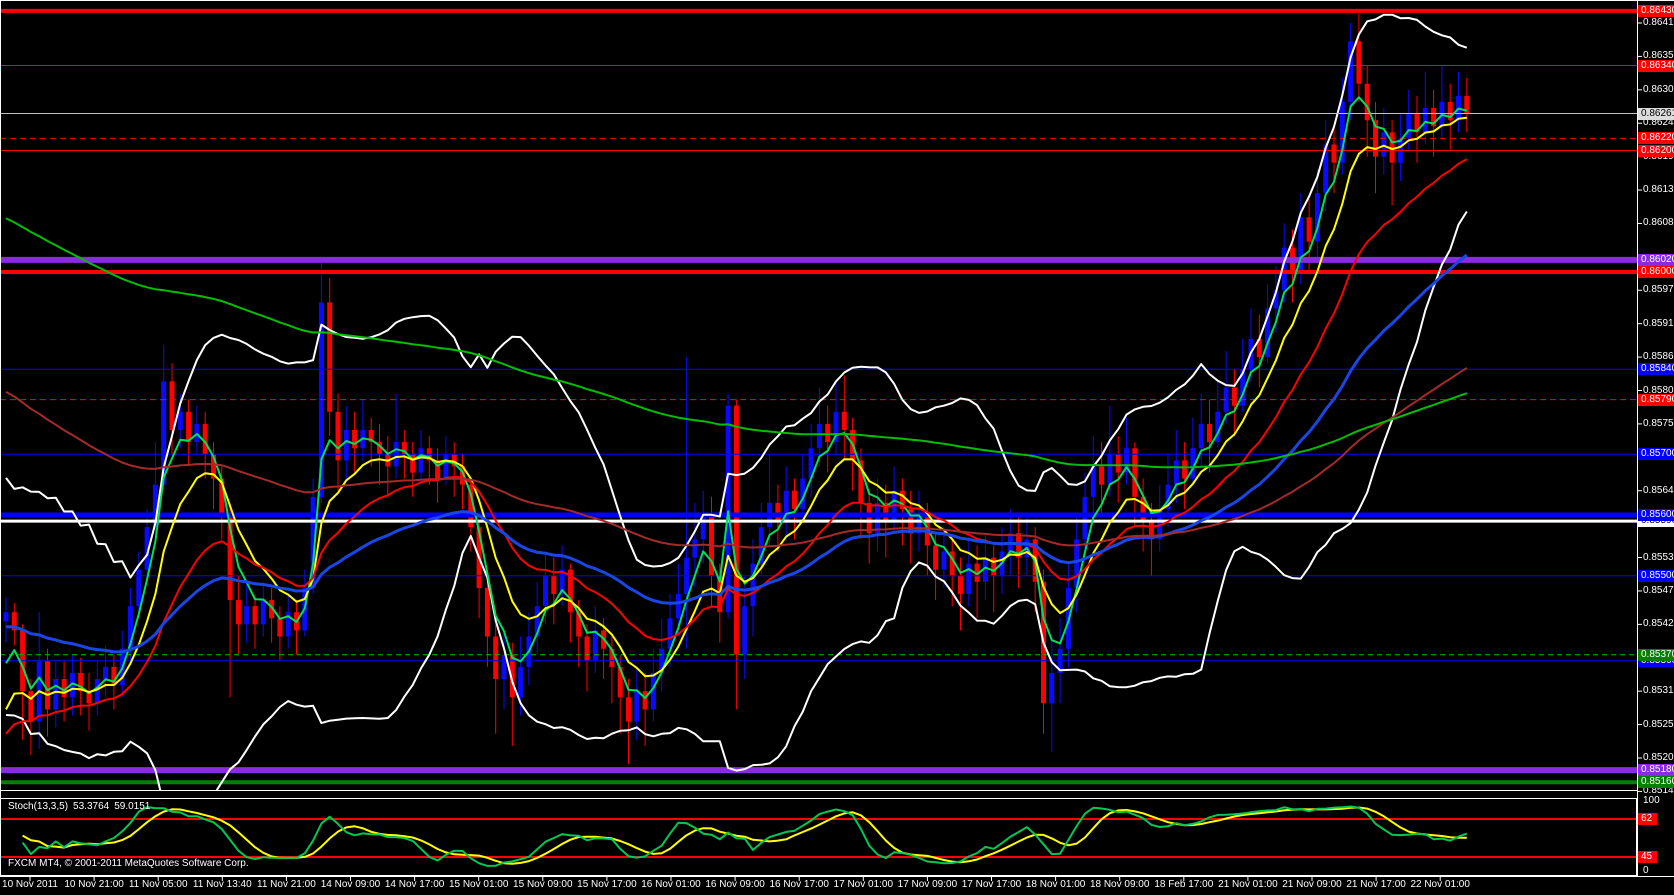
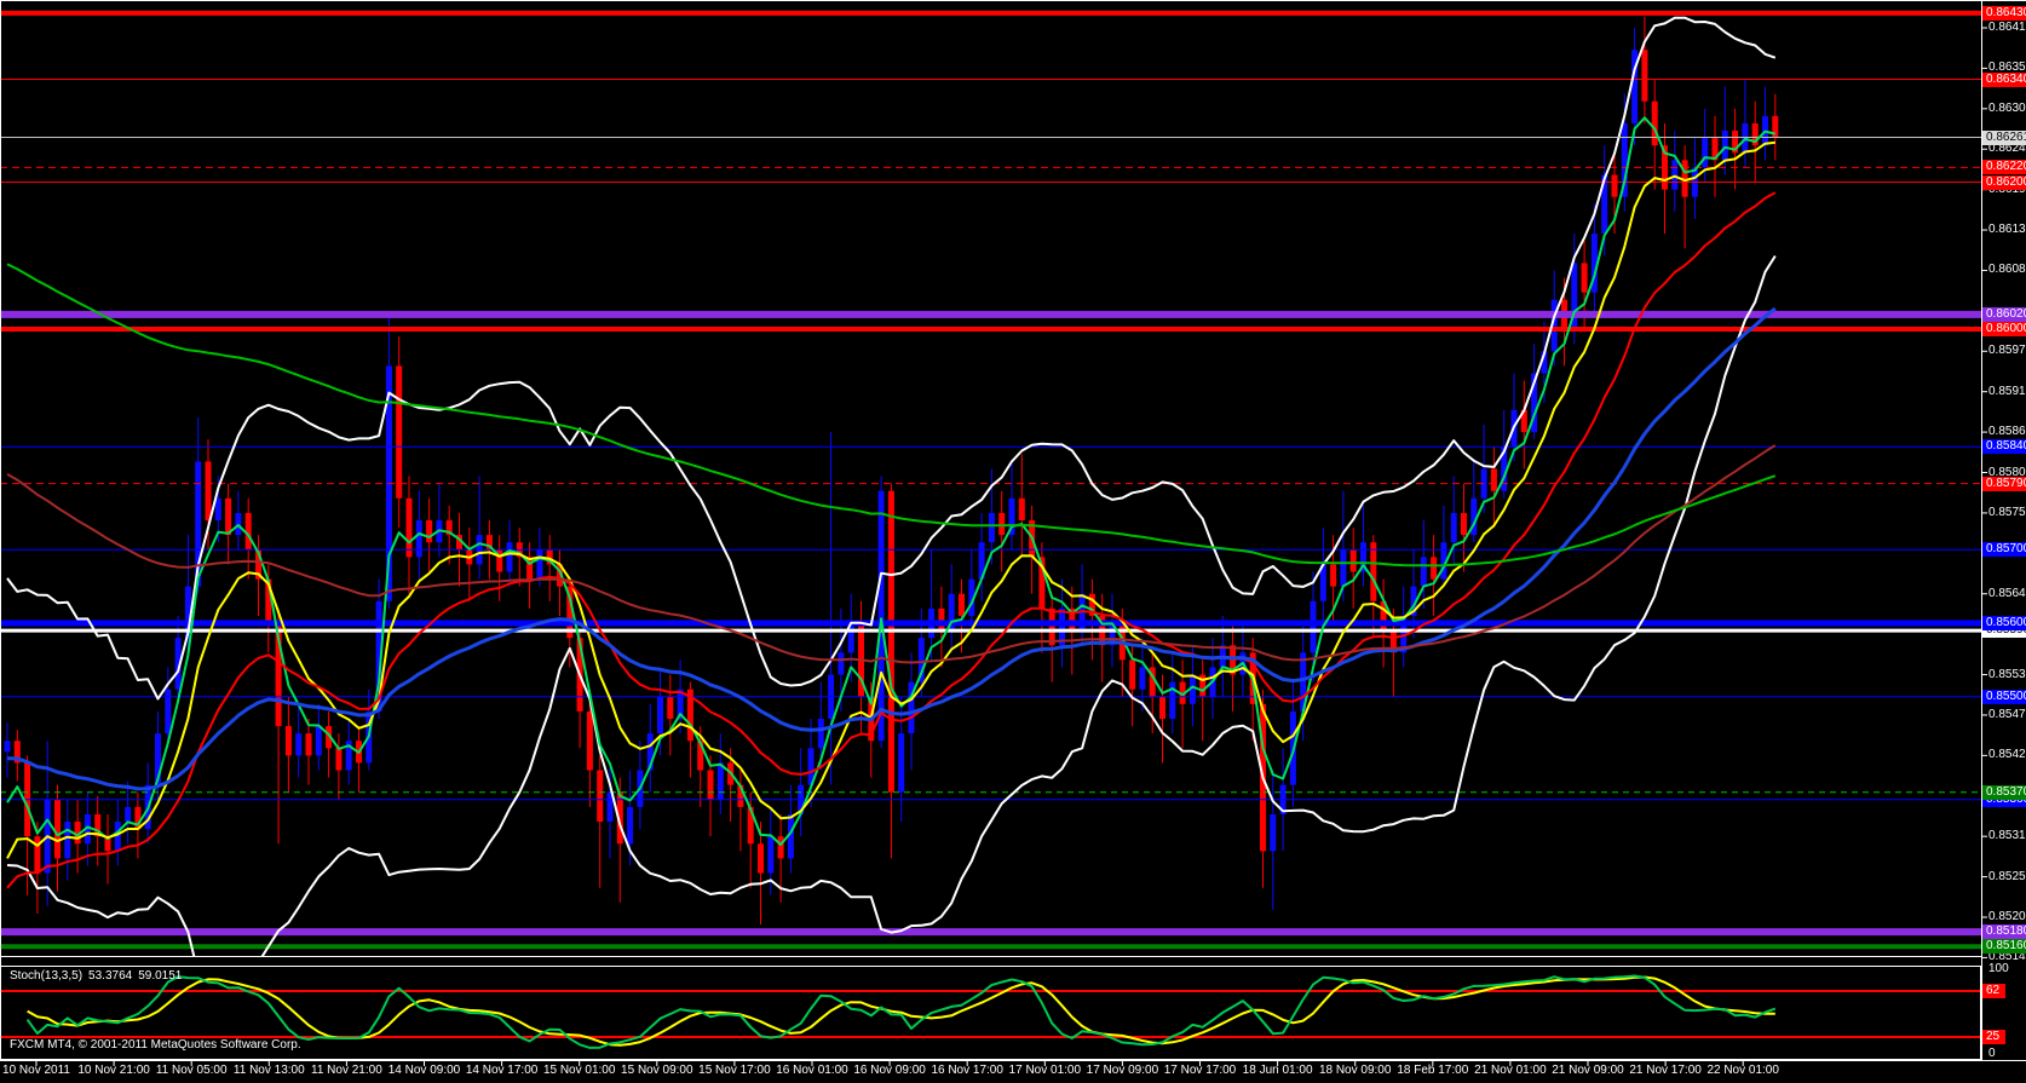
  0.8641
  0.8635
  0.8630
  0.8624
  0.8613
  0.8608
  0.8597
  0.8591
  0.8586
  0.8580
  0.8575
  0.8564
  0.8553
  0.8547
  0.8542
  0.8531
  0.8525
  0.8520
  0.8514
  0.8516
  0.8518
  0.8537
  0.8550
  0.8560
  0.8570
  0.8579
  0.8584
  0.8600
  0.8602
  0.8620
  0.8622
  0.8634
  0.8643
  0.8626
  100
  0
  62
- 45
+ 25
  10 Nov 2011
  10 Nov 21:00
  11 Nov 05:00
- 11 Nov 13:40
+ 11 Nov 13:00
  11 Nov 21:00
  14 Nov 09:00
  14 Nov 17:00
  15 Nov 01:00
  15 Nov 09:00
  15 Nov 17:00
  16 Nov 01:00
  16 Nov 09:00
  16 Nov 17:00
  17 Nov 01:00
  17 Nov 09:00
  17 Nov 17:00
- 18 Nov 01:00
+ 18 Jun 01:00
  18 Nov 09:00
  18 Feb 17:00
  21 Nov 01:00
  21 Nov 09:00
  21 Nov 17:00
  22 Nov 01:00
  Stoch(13,3,5) 53.3764 59.0151
  FXCM MT4, © 2001-2011 MetaQuotes Software Corp.
